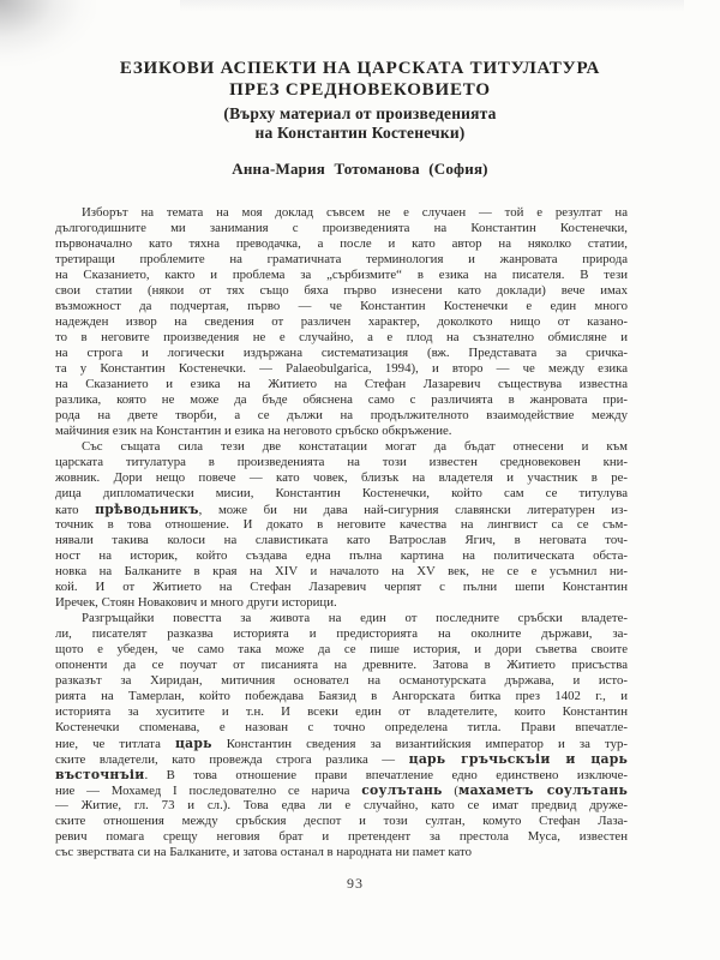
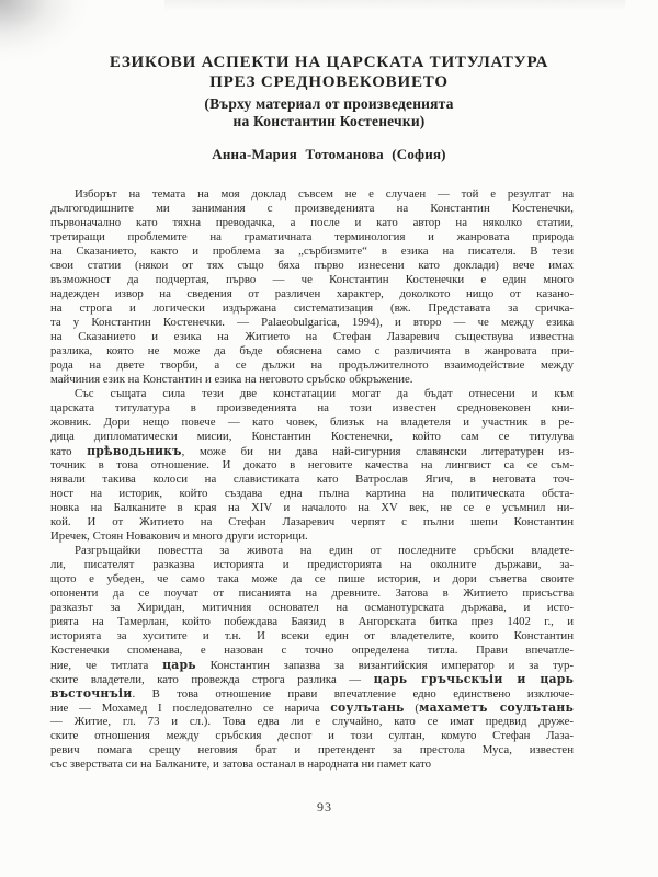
  ЕЗИКОВИ АСПЕКТИ НА ЦАРСКАТА ТИТУЛАТУРА
  ПРЕЗ СРЕДНОВЕКОВИЕТО
  (Върху материал от произведенията
  на Константин Костенечки)
  Анна-Мария Тотоманова (София)
  Изборът на темата на моя доклад съвсем не е случаен — той е резултат на
  дългогодишните ми занимания с произведенията на Константин Костенечки,
  първоначално като тяхна преводачка, а после и като автор на няколко статии,
  третиращи проблемите на граматичната терминология и жанровата природа
  на Сказанието, както и проблема за „сърбизмите“ в езика на писателя. В тези
  свои статии (някои от тях също бяха първо изнесени като доклади) вече имах
  възможност да подчертая, първо — че Константин Костенечки е един много
  надежден извор на сведения от различен характер, доколкото нищо от казано-
- то в неговите произведения не е случайно, а е плод на съзнателно обмисляне и
  на строга и логически издържана систематизация (вж. Представата за сричка-
  та у Константин Костенечки. — Palaeobulgarica, 1994), и второ — че между езика
  на Сказанието и езика на Житието на Стефан Лазаревич съществува известна
  разлика, която не може да бъде обяснена само с различията в жанровата при-
  рода на двете творби, а се дължи на продължителното взаимодействие между
  майчиния език на Константин и езика на неговото сръбско обкръжение.
  Със същата сила тези две констатации могат да бъдат отнесени и към
  царската титулатура в произведенията на този известен средновековен кни-
  жовник. Дори нещо повече — като човек, близък на владетеля и участник в ре-
  дица дипломатически мисии, Константин Костенечки, който сам се титулува
  като прѣводьникъ, може би ни дава най-сигурния славянски литературен из-
  точник в това отношение. И докато в неговите качества на лингвист са се съм-
  нявали такива колоси на славистиката като Ватрослав Ягич, в неговата точ-
  ност на историк, който създава една пълна картина на политическата обста-
  новка на Балканите в края на XIV и началото на XV век, не се е усъмнил ни-
  кой. И от Житието на Стефан Лазаревич черпят с пълни шепи Константин
  Иречек, Стоян Новакович и много други историци.
  Разгръщайки повестта за живота на един от последните сръбски владете-
  ли, писателят разказва историята и предисторията на околните държави, за-
  щото е убеден, че само така може да се пише история, и дори съветва своите
  опоненти да се поучат от писанията на древните. Затова в Житието присъства
  разказът за Хиридан, митичния основател на османотурската държава, и исто-
  рията на Тамерлан, който побеждава Баязид в Ангорската битка през 1402 г., и
  историята за хуситите и т.н. И всеки един от владетелите, които Константин
  Костенечки споменава, е назован с точно определена титла. Прави впечатле-
- ние, че титлата царь Константин сведения за византийския император и за тур-
+ ние, че титлата царь Константин запазва за византийския император и за тур-
  ските владетели, като провежда строга разлика — царь гръчьскъіи и царь
  въсточнъіи. В това отношение прави впечатление едно единствено изключе-
  ние — Мохамед I последователно се нарича соулътань (махаметъ соулътань
  — Житие, гл. 73 и сл.). Това едва ли е случайно, като се имат предвид друже-
  ските отношения между сръбския деспот и този султан, комуто Стефан Лаза-
  ревич помага срещу неговия брат и претендент за престола Муса, известен
  със зверствата си на Балканите, и затова останал в народната ни памет като
  93
